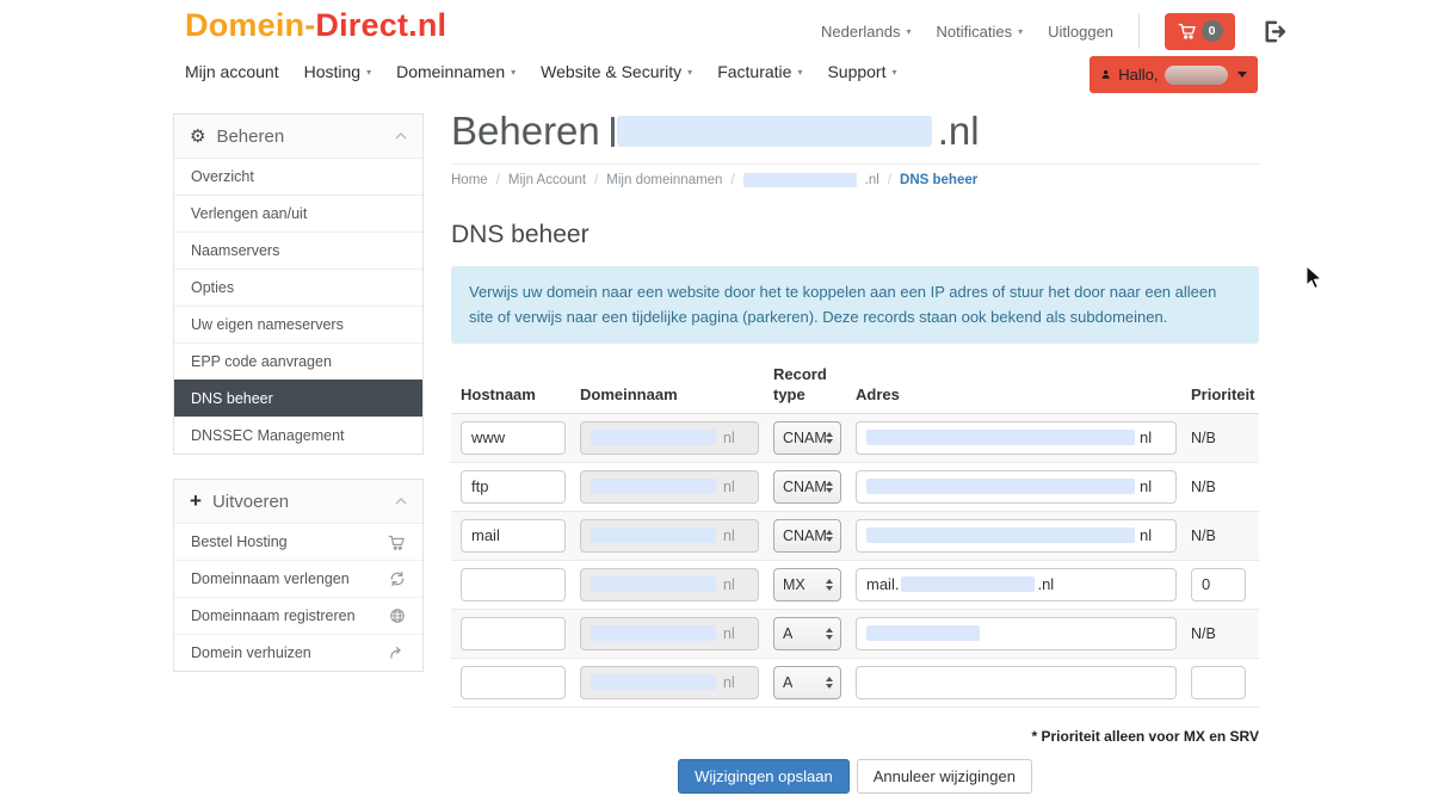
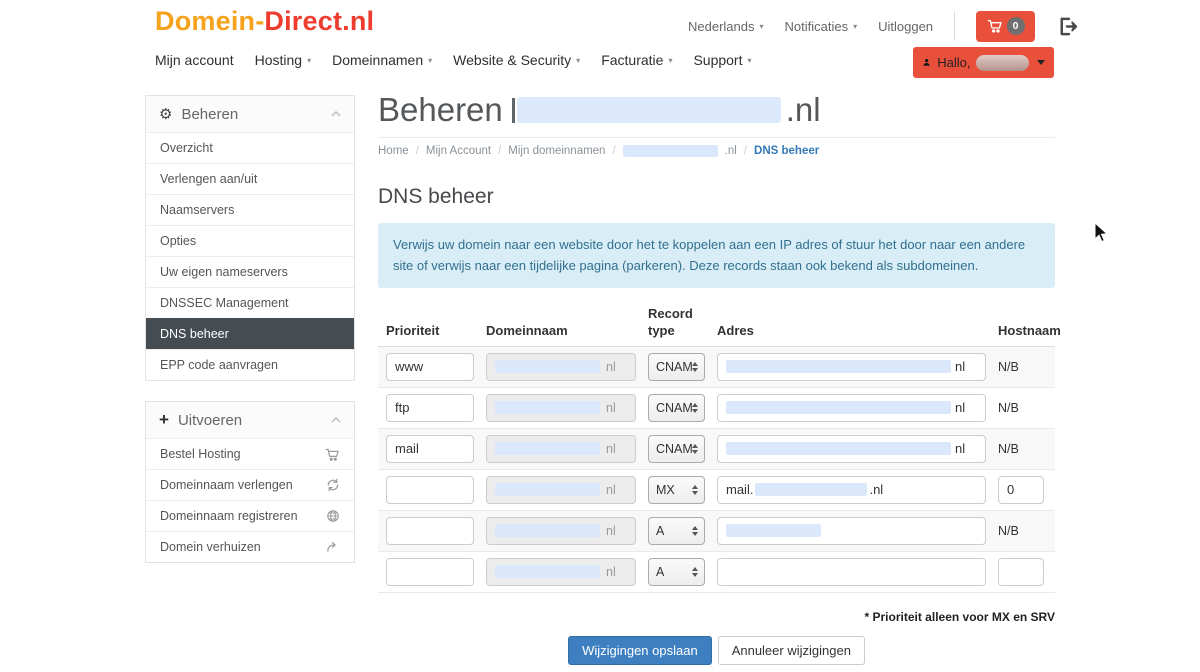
  Domein-Direct.nl
  Nederlands
  ▾
  Notificaties
  ▾
  Uitloggen
  0
  Mijn account
  Hosting
  ▾
  Domeinnamen
  ▾
  Website & Security
  ▾
  Facturatie
  ▾
  Support
  ▾
  Hallo,
  ⚙
  Beheren
  Overzicht
  Verlengen aan/uit
  Naamservers
  Opties
  Uw eigen nameservers
- EPP code aanvragen
+ DNSSEC Management
  DNS beheer
- DNSSEC Management
+ EPP code aanvragen
  +
  Uitvoeren
  Bestel Hosting
  Domeinnaam verlengen
  Domeinnaam registreren
  Domein verhuizen
  Beheren
  .nl
  Home
  /
  Mijn Account
  /
  Mijn domeinnamen
  /
  .nl
  /
  DNS beheer
  DNS beheer
- Verwijs uw domein naar een website door het te koppelen aan een IP adres of stuur het door naar een alleen site of verwijs naar een tijdelijke pagina (parkeren). Deze records staan ook bekend als subdomeinen.
+ Verwijs uw domein naar een website door het te koppelen aan een IP adres of stuur het door naar een andere site of verwijs naar een tijdelijke pagina (parkeren). Deze records staan ook bekend als subdomeinen.
- Hostnaam
+ Prioriteit
  Domeinnaam
  Record type
  Adres
- Prioriteit
+ Hostnaam
  www
  nl
  CNAM
  nl
  N/B
  ftp
  nl
  CNAM
  nl
  N/B
  mail
  nl
  CNAM
  nl
  N/B
  nl
  MX
  mail.
  .nl
  0
  nl
  A
  N/B
  nl
  A
  * Prioriteit alleen voor MX en SRV
  Wijzigingen opslaan
  Annuleer wijzigingen
